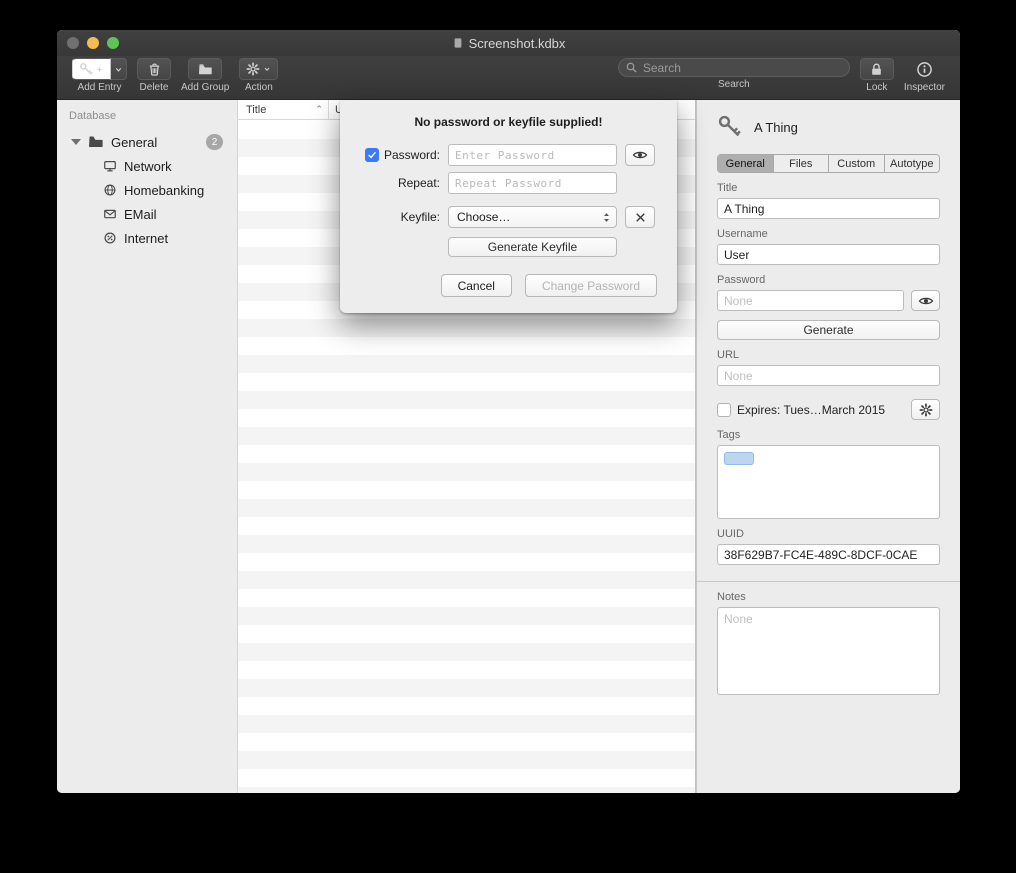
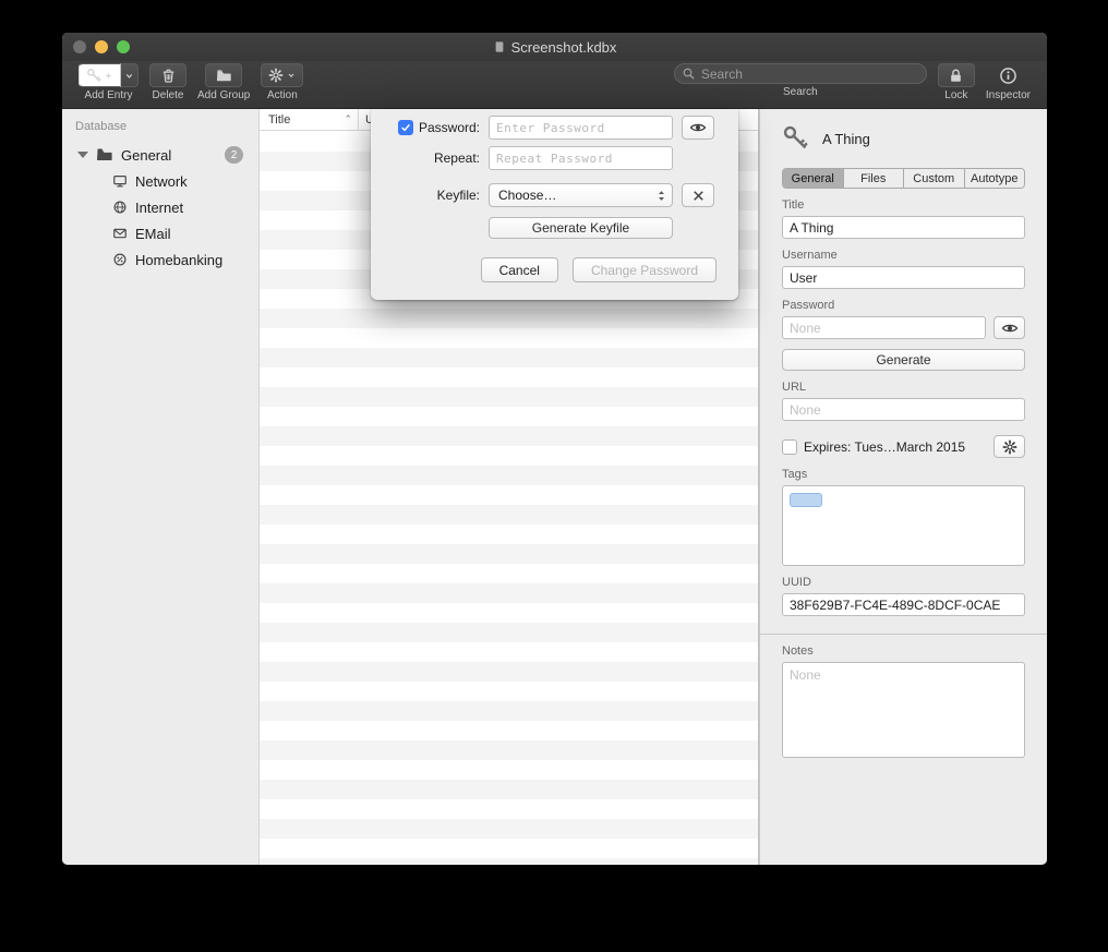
  Screenshot.kdbx
  Add Entry
  Delete
  Add Group
  Action
  Search
  Search
  Lock
  Inspector
  Database
  General
  2
  Network
- Homebanking
+ Internet
  EMail
- Internet
+ Homebanking
  Title
  ⌃
  U
  A Thing
  General
  Files
  Custom
  Autotype
  Title
  A Thing
  Username
  User
  Password
  None
  Generate
  URL
  None
  Expires: Tues…March 2015
  Tags
  UUID
  38F629B7-FC4E-489C-8DCF-0CAE
  Notes
  None
- No password or keyfile supplied!
  Password:
  Enter Password
  Repeat:
  Repeat Password
  Keyfile:
  Choose…
  Generate Keyfile
  Cancel
  Change Password
